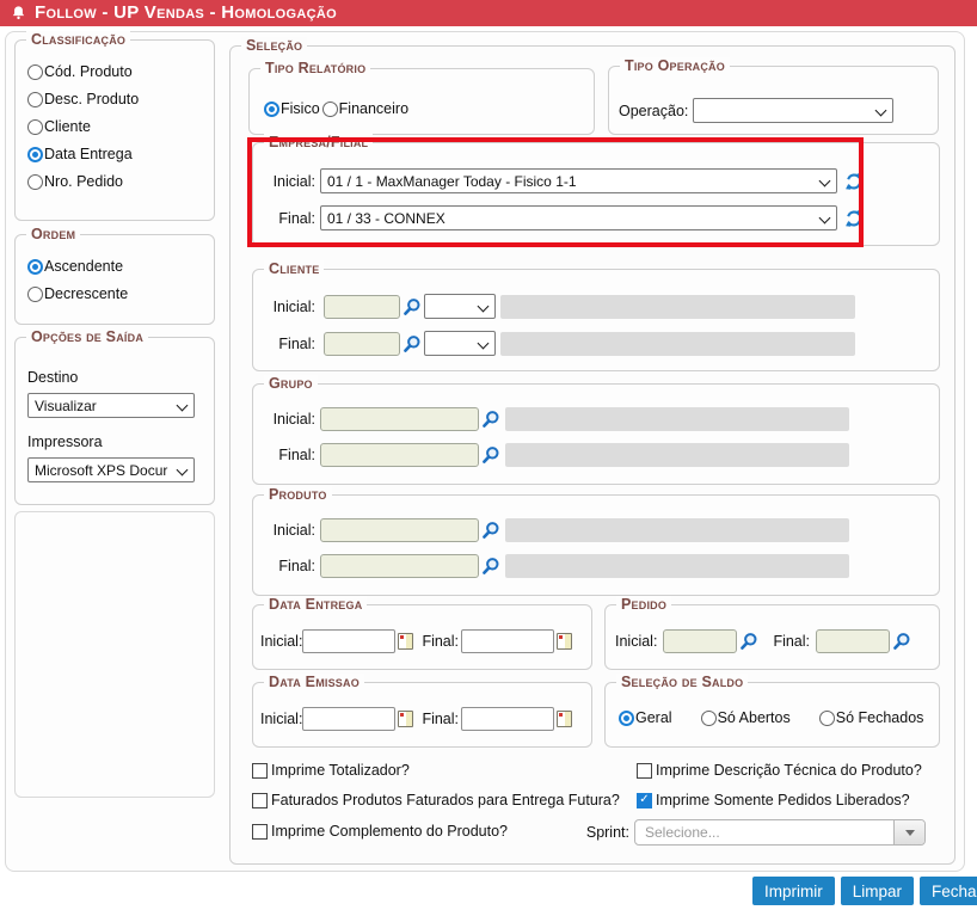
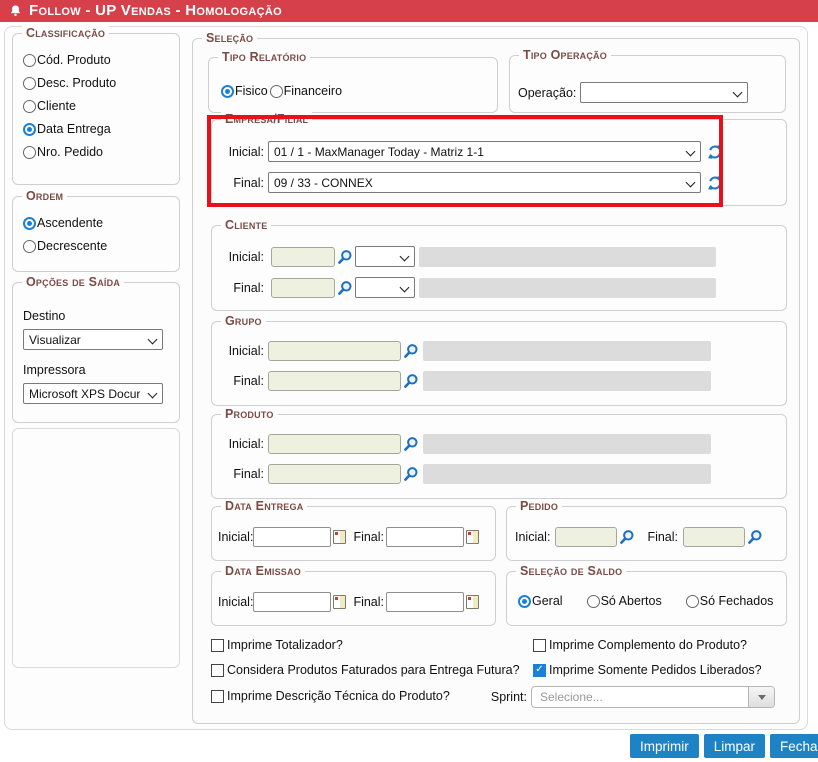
  Follow - UP Vendas - Homologação
  Classificação
  Cód. Produto
  Desc. Produto
  Cliente
  Data Entrega
  Nro. Pedido
  Ordem
  Ascendente
  Decrescente
  Opções de Saída
  Destino
  Visualizar
  Impressora
  Microsoft XPS Docur
  Seleção
  Tipo Relatório
  Fisico
  Financeiro
  Tipo Operação
  Operação:
  Empresa/Filial
  Inicial:
- 01 / 1 - MaxManager Today - Fisico 1-1
+ 01 / 1 - MaxManager Today - Matriz 1-1
  Final:
- 01 / 33 - CONNEX
+ 09 / 33 - CONNEX
  Cliente
  Inicial:
  Final:
  Grupo
  Inicial:
  Final:
  Produto
  Inicial:
  Final:
  Data Entrega
  Inicial:
  Final:
  Pedido
  Inicial:
  Final:
  Data Emissao
  Inicial:
  Final:
  Seleção de Saldo
  Geral
  Só Abertos
  Só Fechados
  Imprime Totalizador?
- Imprime Descrição Técnica do Produto?
+ Imprime Complemento do Produto?
- Faturados Produtos Faturados para Entrega Futura?
+ Considera Produtos Faturados para Entrega Futura?
  ✓
  Imprime Somente Pedidos Liberados?
- Imprime Complemento do Produto?
+ Imprime Descrição Técnica do Produto?
  Sprint:
  Selecione...
  Imprimir
  Limpar
  Fecha
